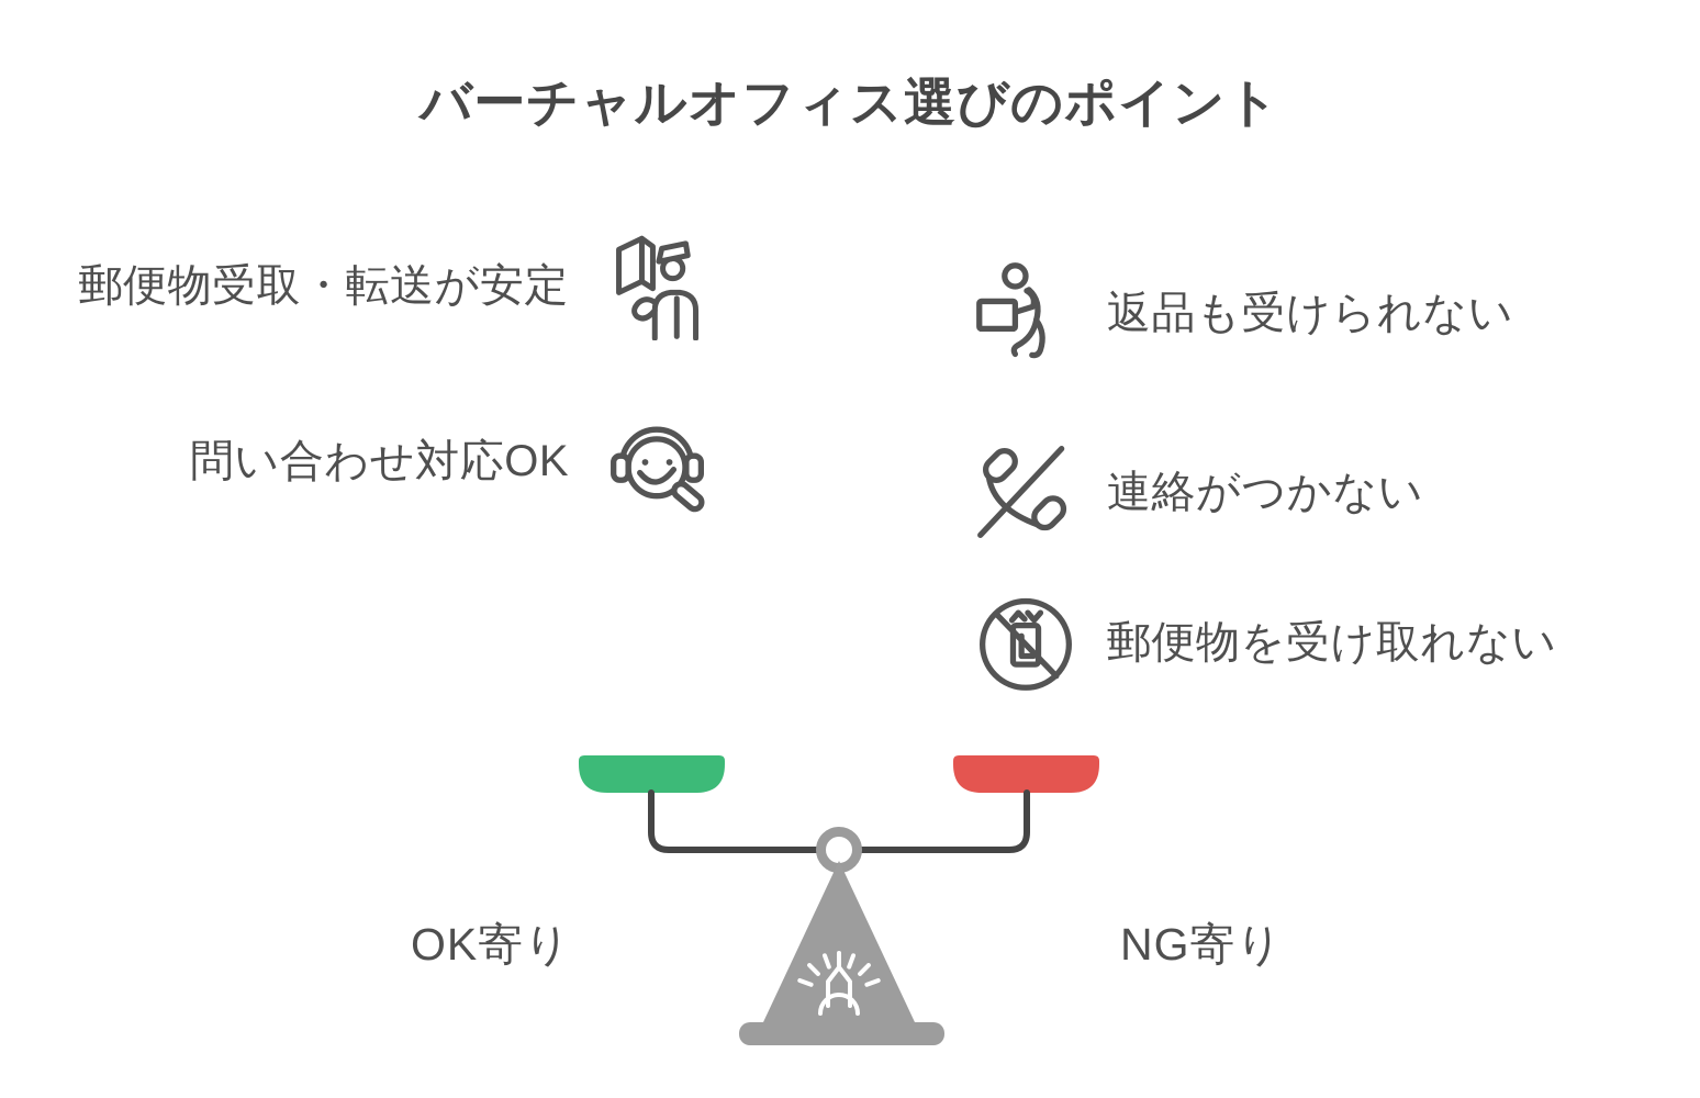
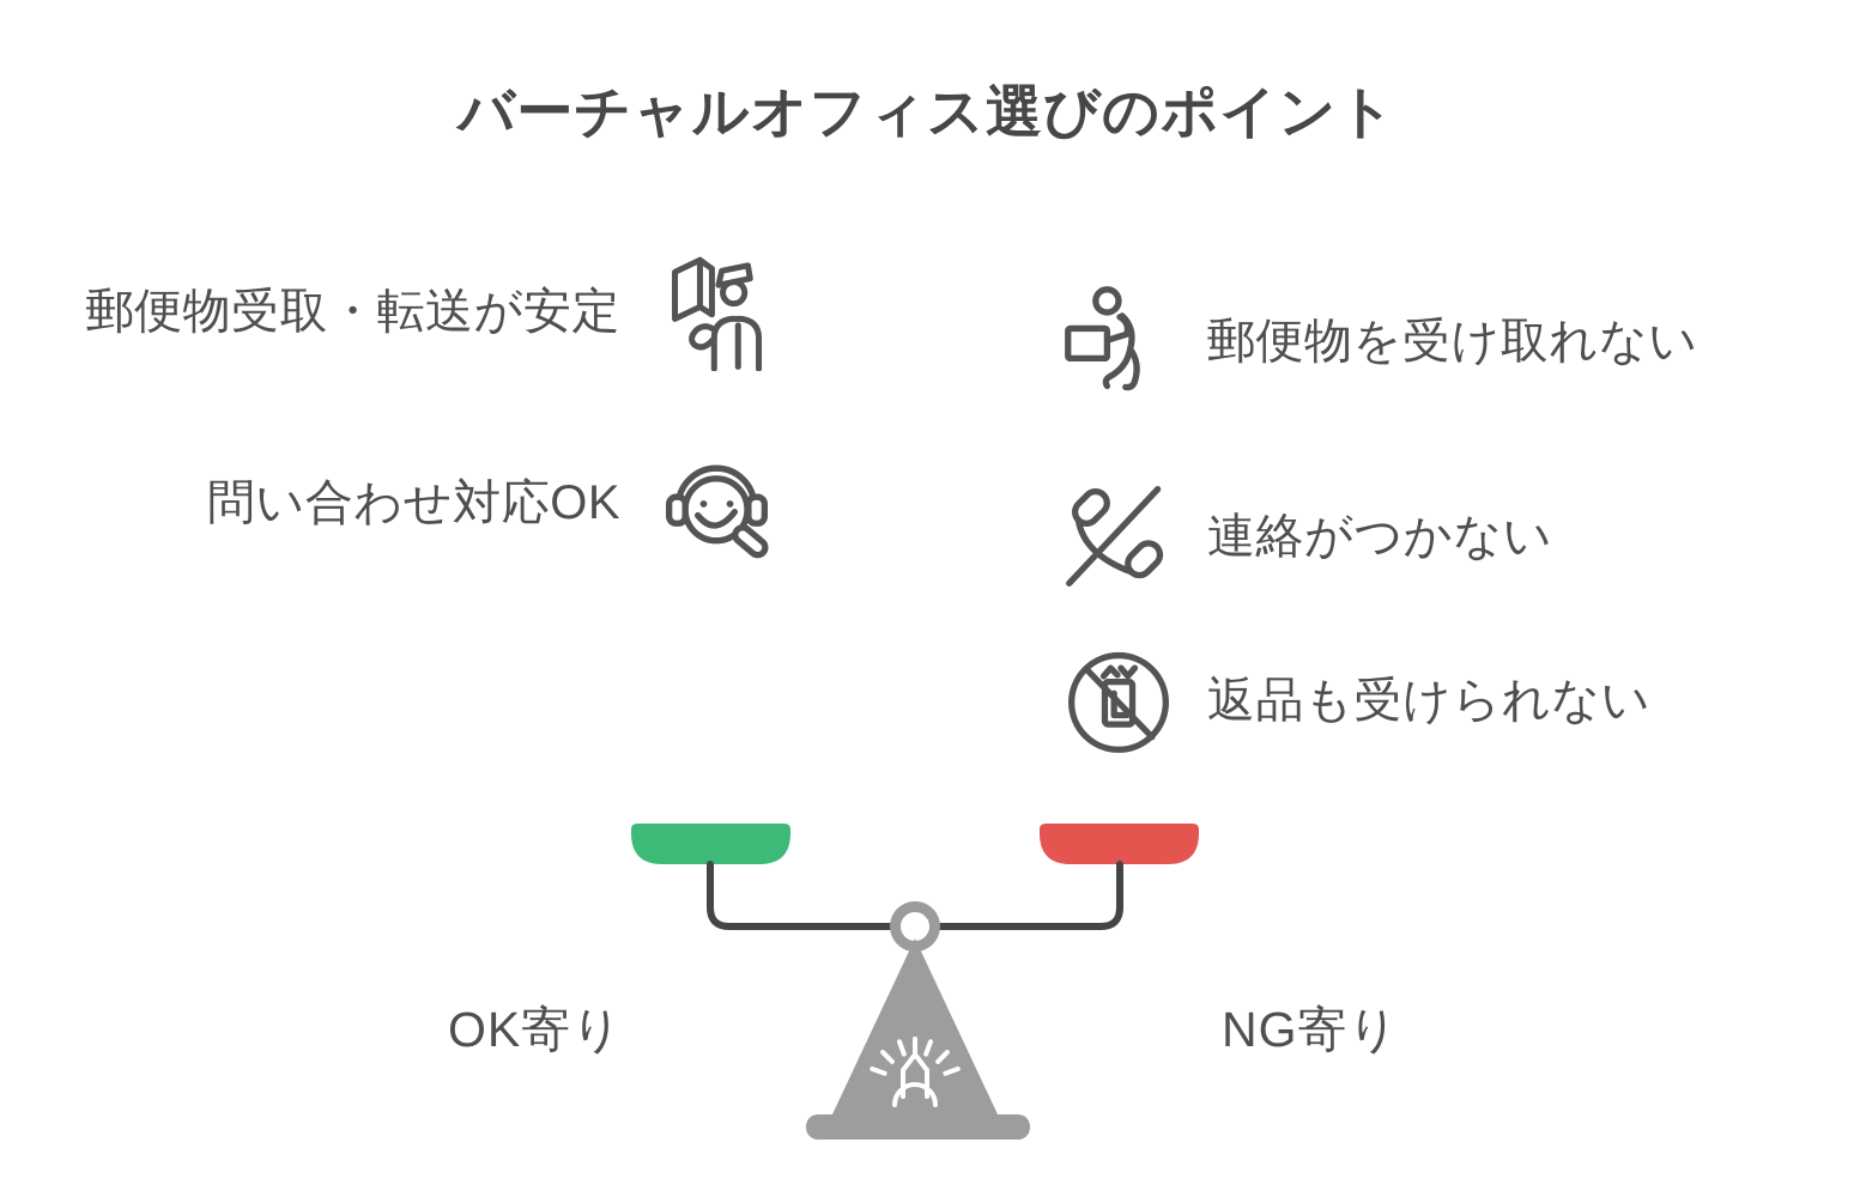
  バーチャルオフィス選びのポイント
  郵便物受取・転送が安定
  問い合わせ対応OK
- 返品も受けられない
+ 郵便物を受け取れない
  連絡がつかない
- 郵便物を受け取れない
+ 返品も受けられない
  OK寄り
  NG寄り
